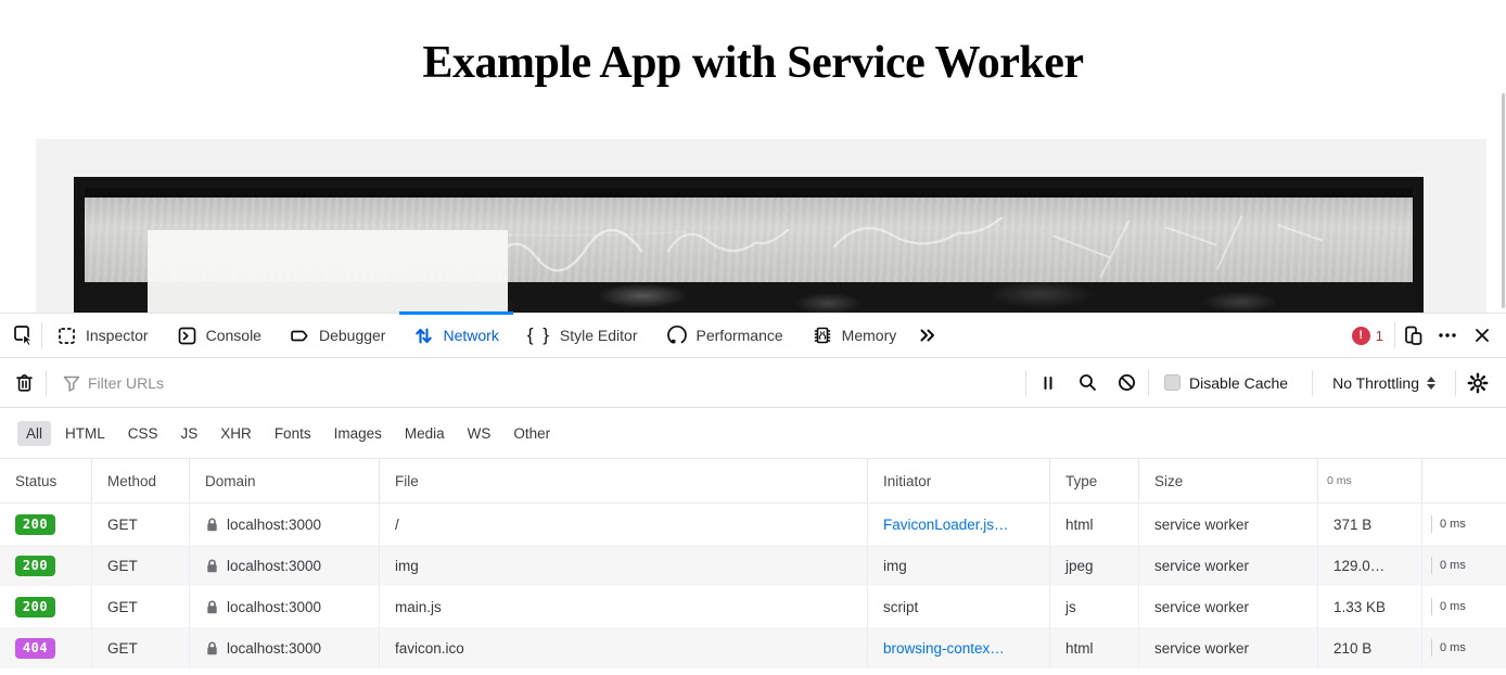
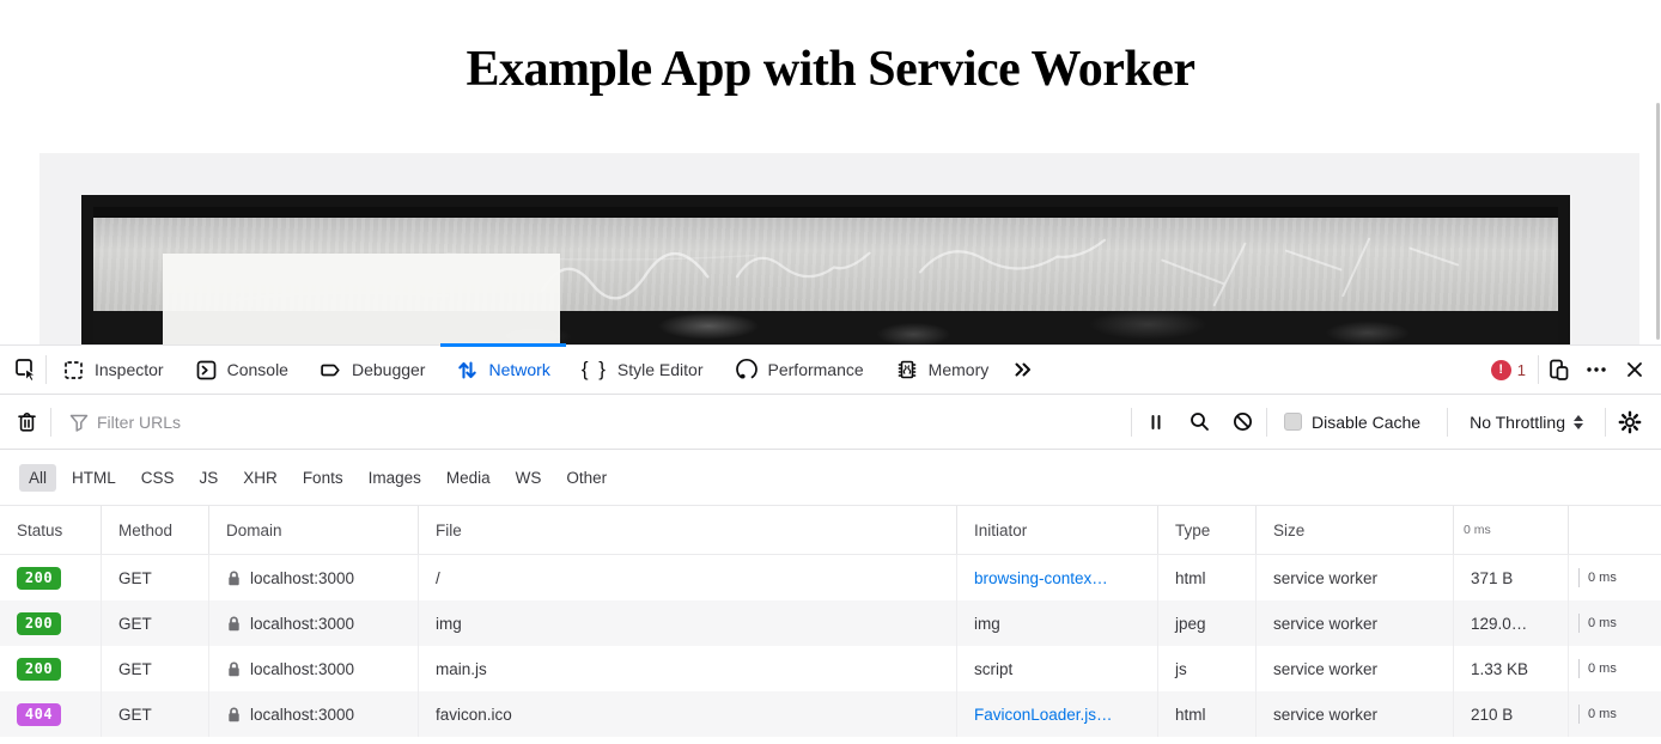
  Example App with Service Worker
  Inspector
  Console
  Debugger
  Network
  { }
  Style Editor
  Performance
  Memory
  !
  1
  Filter URLs
  Disable Cache
  No Throttling
  All
  HTML
  CSS
  JS
  XHR
  Fonts
  Images
  Media
  WS
  Other
  Status
  Method
  Domain
  File
  Initiator
  Type
  Size
  0 ms
  200
  GET
  localhost:3000
  /
- FaviconLoader.js…
+ browsing-contex…
  html
  service worker
  371 B
  0 ms
  200
  GET
  localhost:3000
  img
  img
  jpeg
  service worker
  129.0…
  0 ms
  200
  GET
  localhost:3000
  main.js
  script
  js
  service worker
  1.33 KB
  0 ms
  404
  GET
  localhost:3000
  favicon.ico
- browsing-contex…
+ FaviconLoader.js…
  html
  service worker
  210 B
  0 ms
